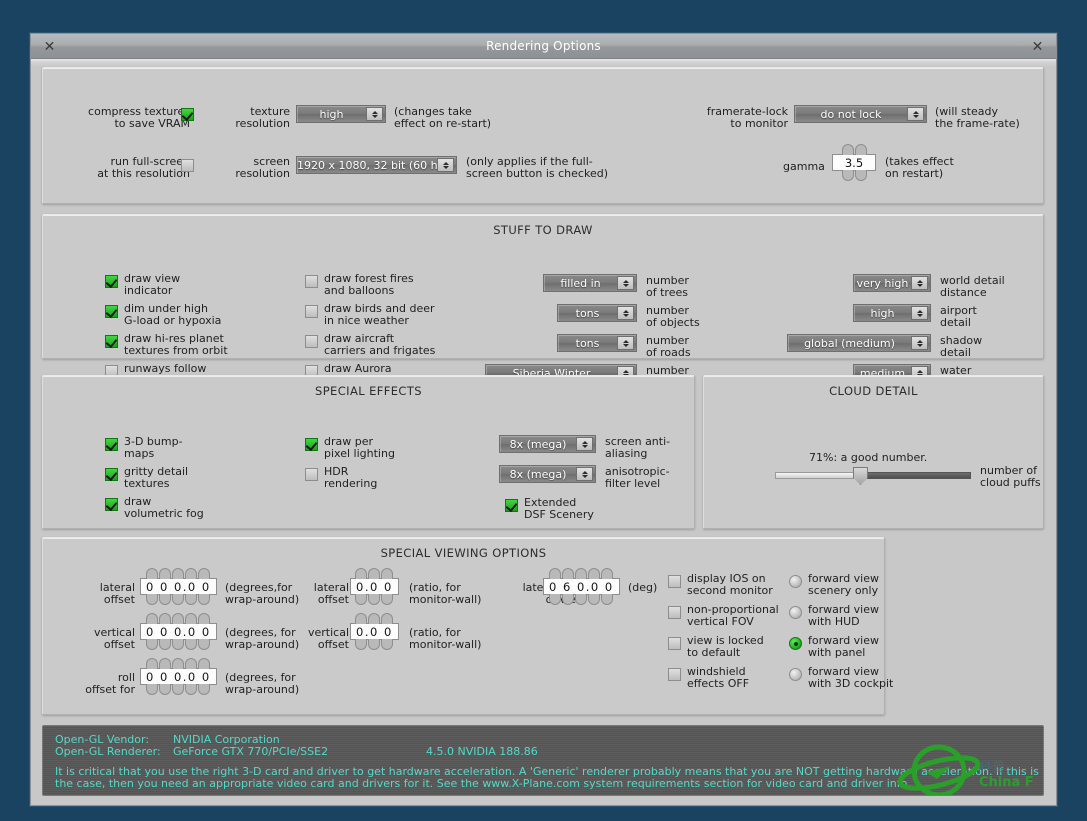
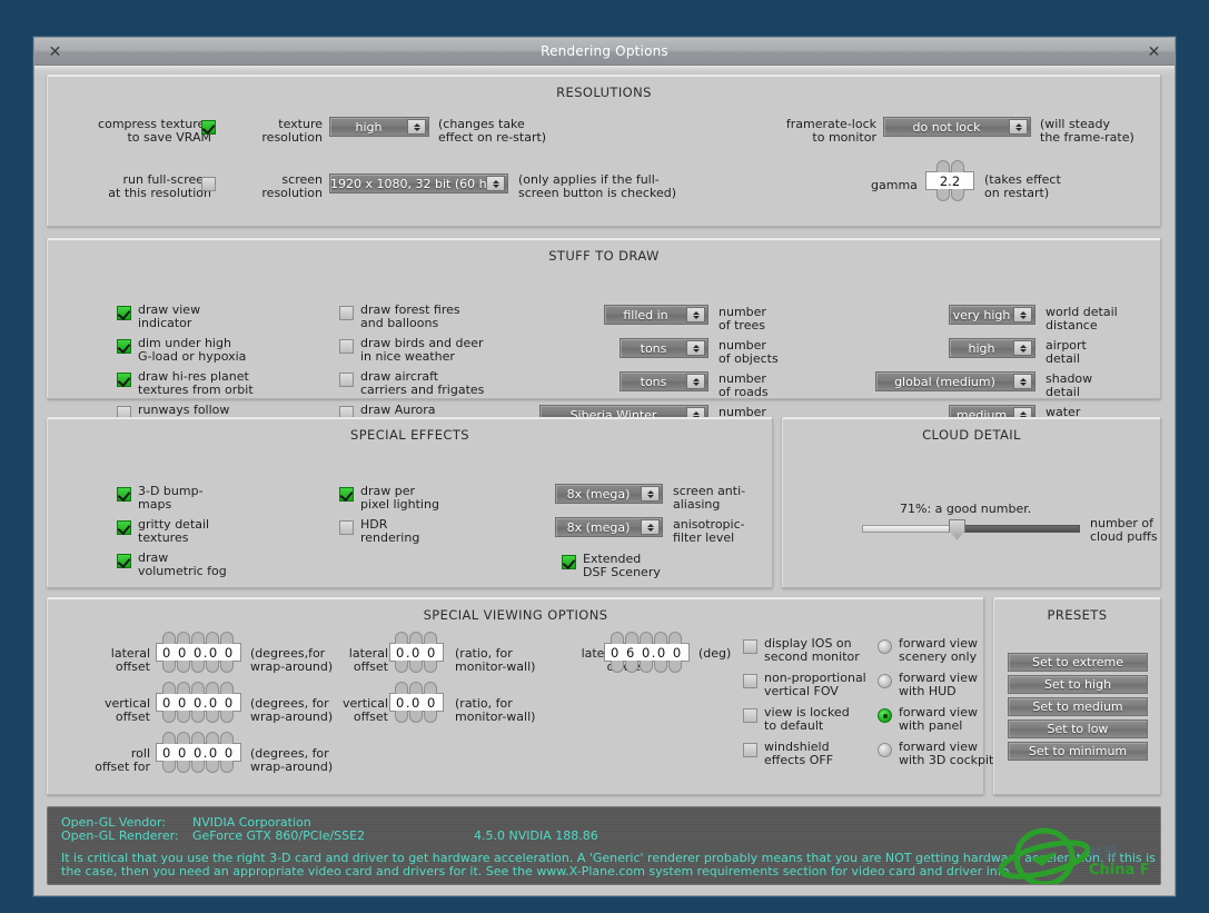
  ✕
  Rendering Options
  ✕
+ RESOLUTIONS
  compress textur
  to save VRAM
  texture
  resolution
  high
  (changes take
  effect on re-start)
  framerate-lock
  to monitor
  do not lock
  (will steady
  the frame-rate)
  run full-scree
  at this resolution
  screen
  resolution
  1920 x 1080, 32 bit (60 h
  (only applies if the full-
  screen button is checked)
  gamma
- 3.5
+ 2.2
  (takes effect
  on restart)
  STUFF TO DRAW
  draw view
  indicator
  dim under high
  G-load or hypoxia
  draw hi-res planet
  textures from orbit
  runways follow
  draw forest fires
  and balloons
  draw birds and deer
  in nice weather
  draw aircraft
  carriers and frigates
  draw Aurora
  filled in
  number
  of trees
  tons
  number
  of objects
  tons
  number
  of roads
  Siberia Winter
  number
  very high
  world detail
  distance
  high
  airport
  detail
  global (medium)
  shadow
  detail
  medium
  water
  SPECIAL EFFECTS
  3-D bump-
  maps
  gritty detail
  textures
  draw
  volumetric fog
  draw per
  pixel lighting
  HDR
  rendering
  8x (mega)
  screen anti-
  aliasing
  8x (mega)
  anisotropic-
  filter level
  Extended
  DSF Scenery
  CLOUD DETAIL
  71%: a good number.
  number of
  cloud puffs
  SPECIAL VIEWING OPTIONS
  lateral
  offset
  0 0 0.0 0
  (degrees,for
  wrap-around)
  vertical
  offset
  0 0 0.0 0
  (degrees, for
  wrap-around)
  roll
  offset for
  0 0 0.0 0
  (degrees, for
  wrap-around)
  lateral
  offset
  0.0 0
  (ratio, for
  monitor-wall)
  vertical
  offset
  0.0 0
  (ratio, for
  monitor-wall)
  0 6 0.0 0
  (deg)
  display IOS on
  second monitor
  non-proportional
  vertical FOV
  view is locked
  to default
  windshield
  effects OFF
  forward view
  scenery only
  forward view
  with HUD
  forward view
  with panel
  forward view
  with 3D cockpit
+ PRESETS
+ Set to extreme
+ Set to high
+ Set to medium
+ Set to low
+ Set to minimum
  Open-GL Vendor:
  NVIDIA Corporation
  Open-GL Renderer:
- GeForce GTX 770/PCIe/SSE2
+ GeForce GTX 860/PCIe/SSE2
  4.5.0 NVIDIA 188.86
  It is critical that you use the right 3-D card and driver to get hardware acceleration. A 'Generic' renderer probably means that you are NOT getting hardwa aleron. If this is
  the case, then you need an appropriate video card and drivers for it. See the www.X-Plane.com system requirements section for video card and driver ino.
  科普
  China F
